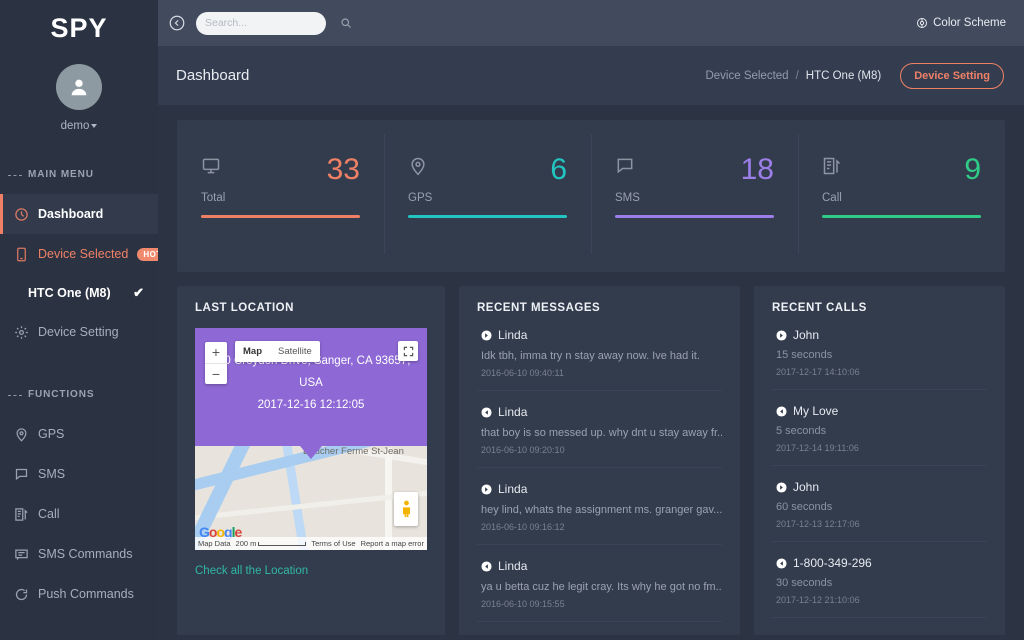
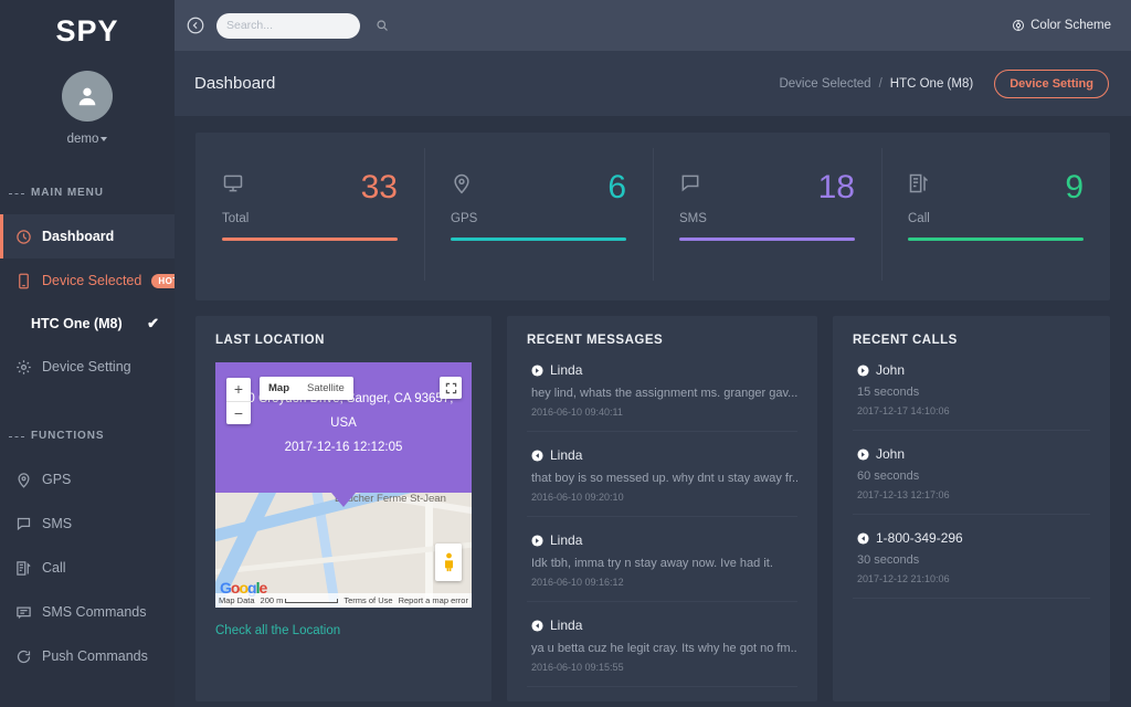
  SPY
  demo
  MAIN MENU
  Dashboard
  Device Selected
  HTC One (M8)
  ✔
  Device Setting
  FUNCTIONS
  GPS
  SMS
  Call
  SMS Commands
  Push Commands
  Search...
  Color Scheme
  Dashboard
  Device Selected
  /
  HTC One (M8)
  Device Setting
  33
  Total
  6
  GPS
  18
  SMS
  9
  Call
  LAST LOCATION
  cher Ferme St-Jean
  USA
  2017-12-16 12:12:05
  +
  −
  Map
  Satellite
  Google
  Map Data
  200 m
  Terms of Use
  Report a map error
  Check all the Location
  RECENT MESSAGES
  Linda
- Idk tbh, imma try n stay away now. Ive had it.
+ hey lind, whats the assignment ms. granger gav...
  2016-06-10 09:40:11
  Linda
  that boy is so messed up. why dnt u stay away fr..
  2016-06-10 09:20:10
  Linda
- hey lind, whats the assignment ms. granger gav...
+ Idk tbh, imma try n stay away now. Ive had it.
  2016-06-10 09:16:12
  Linda
  ya u betta cuz he legit cray. Its why he got no fm..
  2016-06-10 09:15:55
  RECENT CALLS
  John
  15 seconds
  2017-12-17 14:10:06
- My Love
- 5 seconds
- 2017-12-14 19:11:06
  John
  60 seconds
  2017-12-13 12:17:06
  1-800-349-296
  30 seconds
  2017-12-12 21:10:06
